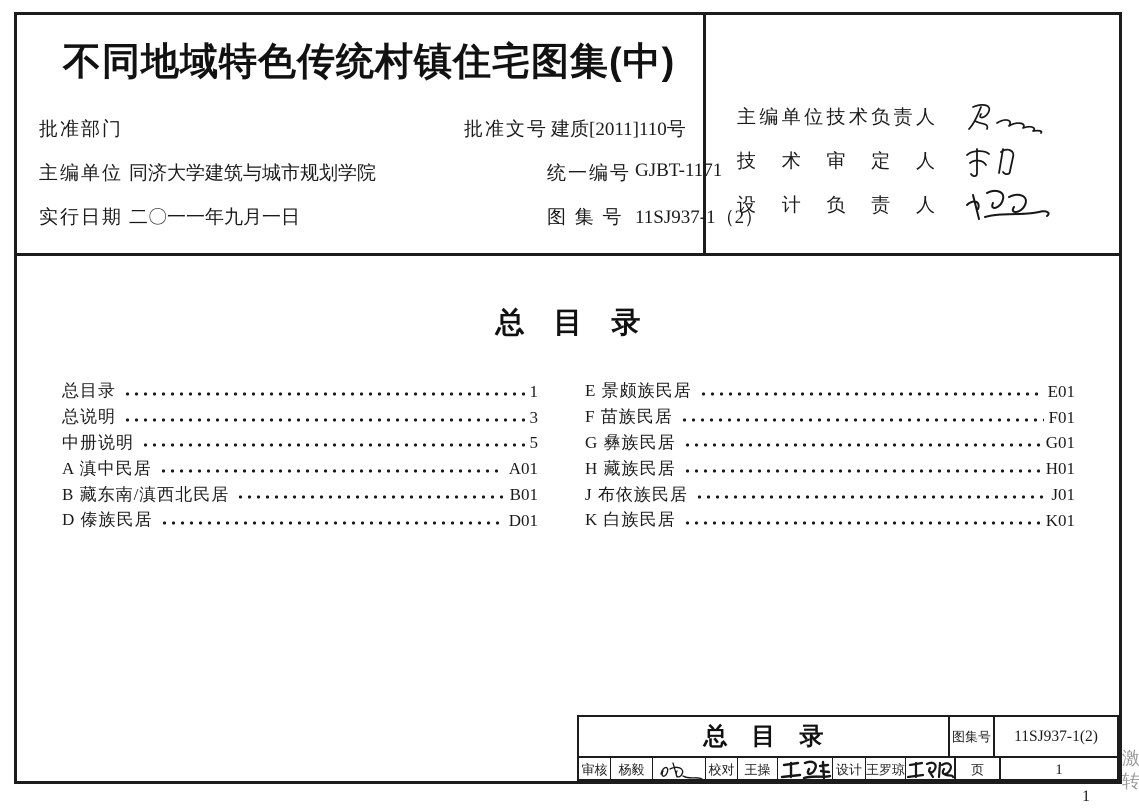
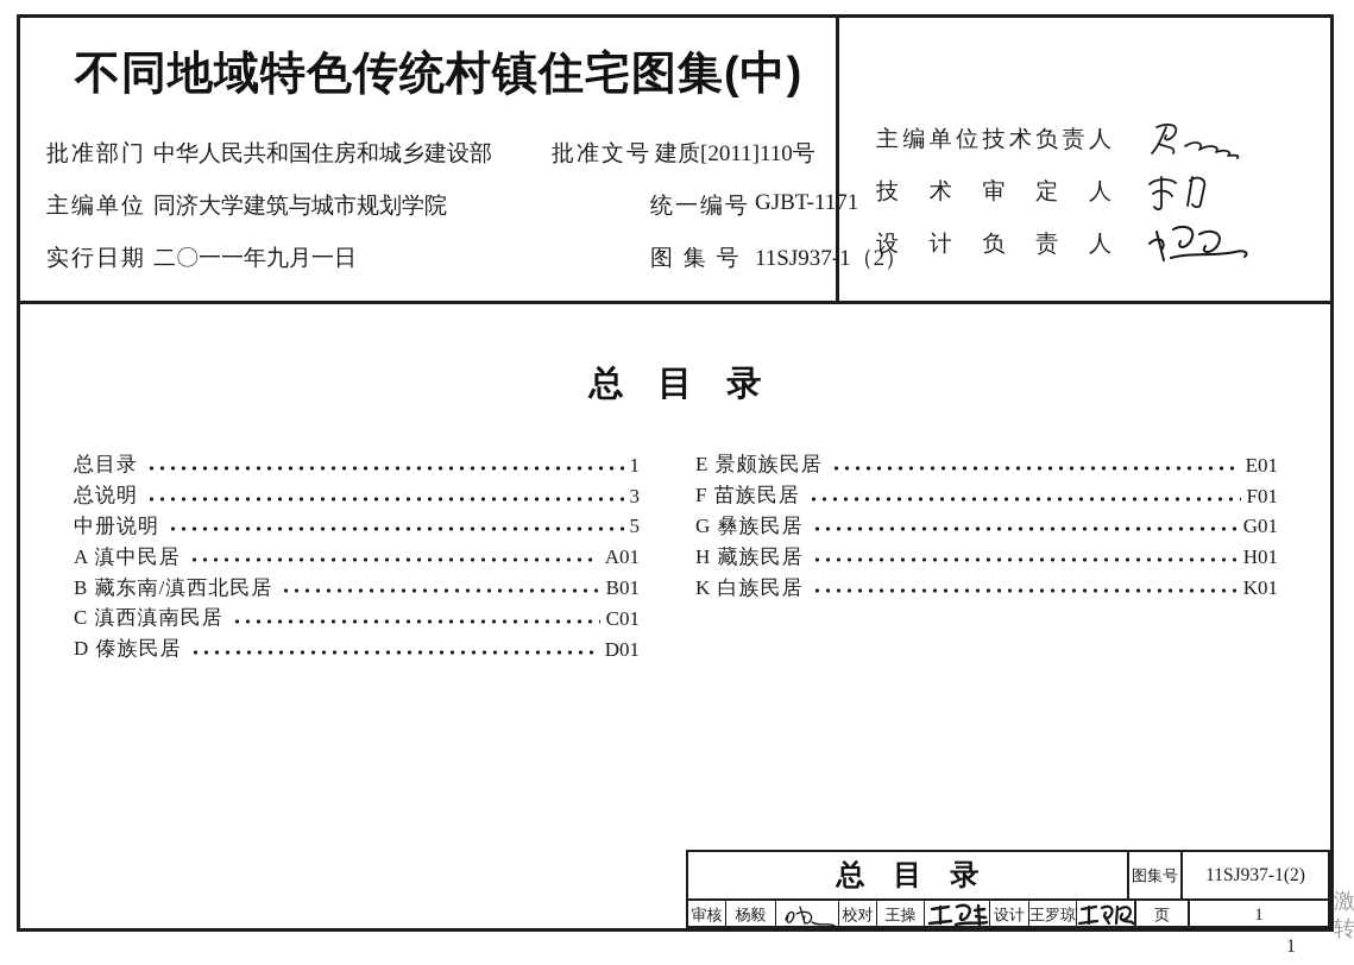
  不同地域特色传统村镇住宅图集(中)
  批准部门
+ 中华人民共和国住房和城乡建设部
  批准文号
  建质[2011]110号
  主编单位
  同济大学建筑与城市规划学院
  统一编号
  GJBT-1171
  实行日期
  二〇一一年九月一日
  图 集 号
  11SJ937-1（2）
  主编单位技术负责人
  技术审定人
  设计负责人
  总 目 录
  总目录
  1
  总说明
  3
  中册说明
  5
  A 滇中民居
  A01
  B 藏东南/滇西北民居
  B01
+ C 滇西滇南民居
+ C01
  D 傣族民居
  D01
  E 景颇族民居
  E01
  F 苗族民居
  F01
  G 彝族民居
  G01
  H 藏族民居
  H01
- J 布依族民居
- J01
  K 白族民居
  K01
  总 目 录
  图集号
  11SJ937-1(2)
  审核
  杨毅
  校对
  王操
  设计
  王罗琼
  页
  1
  1
  激
  转
